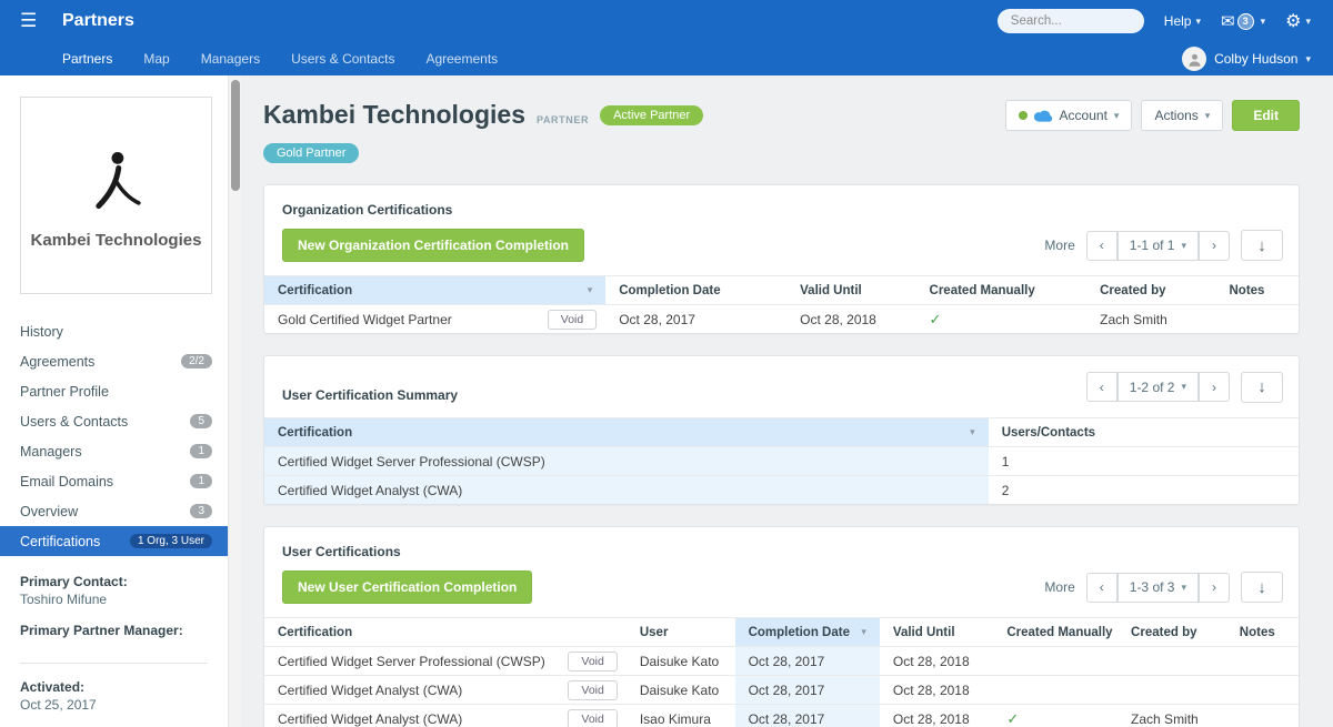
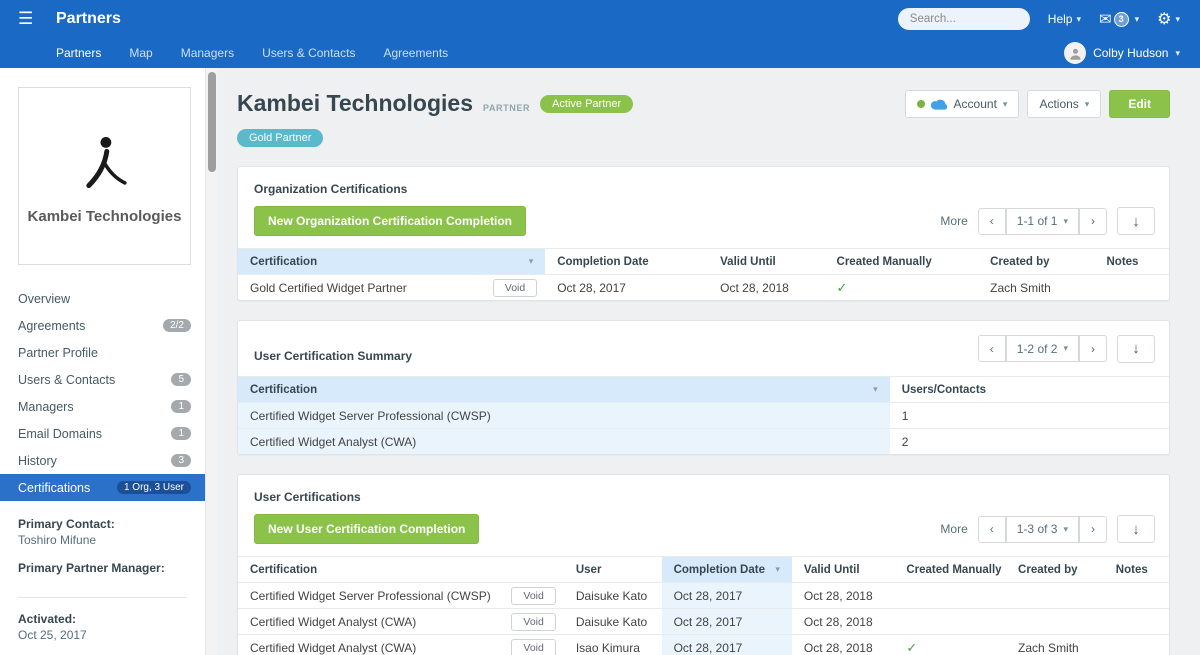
  ☰
  Partners
  Search...
  Help
  ▾
  ✉
  3
  ▾
  ⚙
  ▾
  Partners
  Map
  Managers
  Users & Contacts
  Agreements
  Colby Hudson
  ▾
  Kambei Technologies
- History
+ Overview
  Agreements
  2/2
  Partner Profile
  Users & Contacts
  5
  Managers
  1
  Email Domains
  1
- Overview
+ History
  3
  Certifications
  1 Org, 3 User
  Primary Contact:
  Toshiro Mifune
  Primary Partner Manager:
  Activated:
  Oct 25, 2017
  Kambei Technologies
  PARTNER
  Active Partner
  Gold Partner
  Account
  ▾
  Actions
  ▾
  Edit
  Organization Certifications
  New Organization Certification Completion
  More
  ‹
  1-1 of 1
  ▾
  ›
  ↓
  Certification
  ▾
  Completion Date
  Valid Until
  Created Manually
  Created by
  Notes
  Gold Certified Widget Partner
  Void
  Oct 28, 2017
  Oct 28, 2018
  ✓
  Zach Smith
  User Certification Summary
  ‹
  1-2 of 2
  ▾
  ›
  ↓
  Certification
  ▾
  Users/Contacts
  Certified Widget Server Professional (CWSP)
  1
  Certified Widget Analyst (CWA)
  2
  User Certifications
  New User Certification Completion
  More
  ‹
  1-3 of 3
  ▾
  ›
  ↓
  Certification
  User
  Completion Date
  ▾
  Valid Until
  Created Manually
  Created by
  Notes
  Certified Widget Server Professional (CWSP)
  Void
  Daisuke Kato
  Oct 28, 2017
  Oct 28, 2018
  Certified Widget Analyst (CWA)
  Void
  Daisuke Kato
  Oct 28, 2017
  Oct 28, 2018
  Certified Widget Analyst (CWA)
  Void
  Isao Kimura
  Oct 28, 2017
  Oct 28, 2018
  ✓
  Zach Smith
